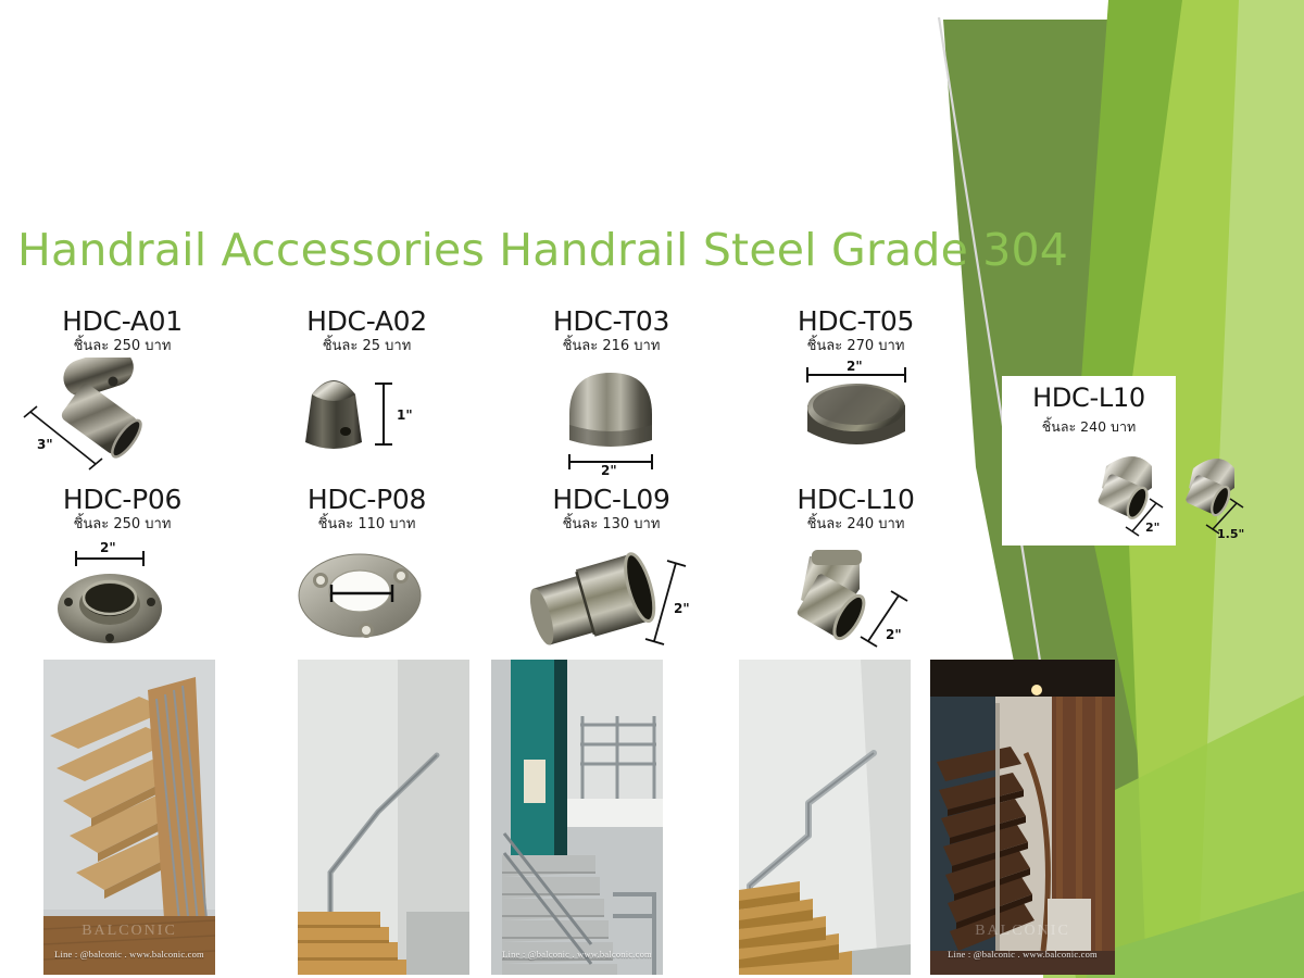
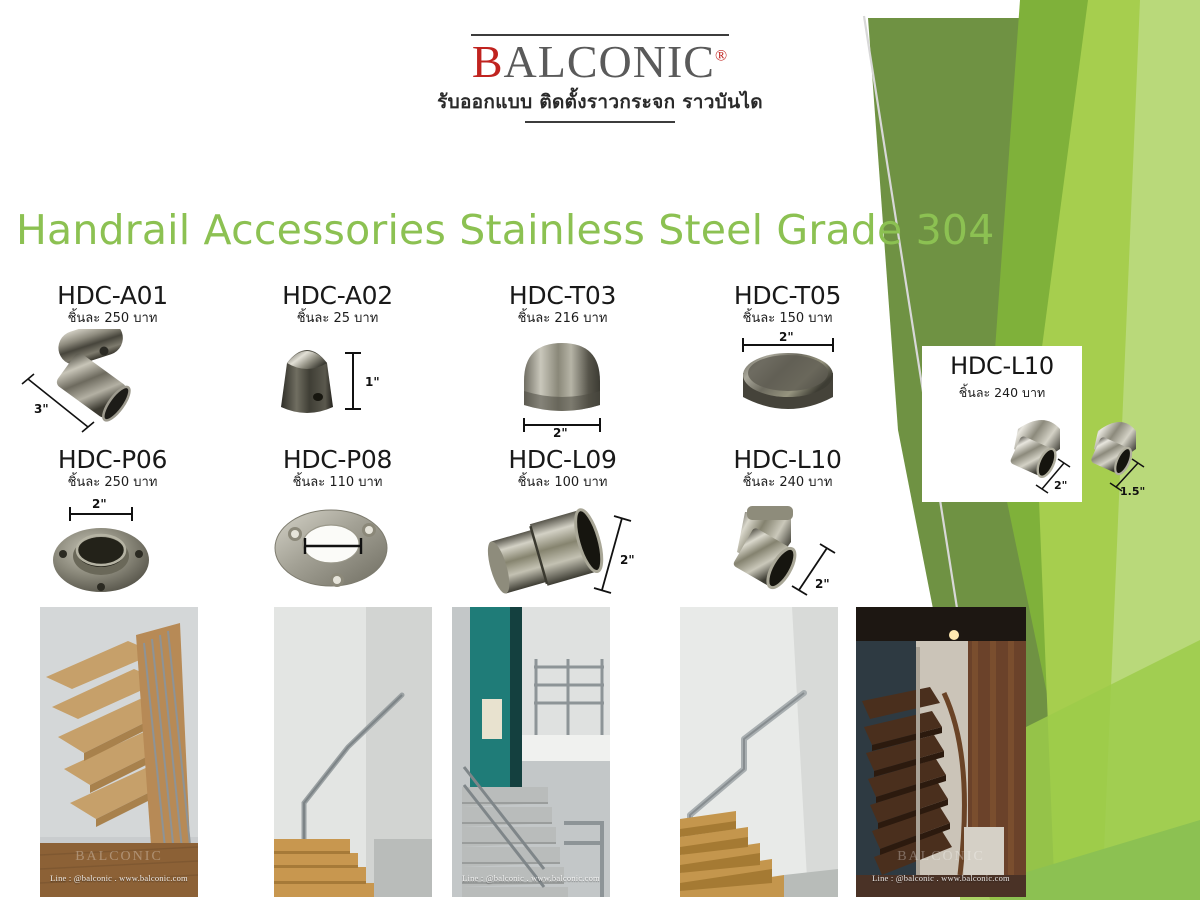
+ BALCONIC®
+ รับออกแบบ ติดตั้งราวกระจก ราวบันได
- Handrail Accessories Handrail Steel Grade 304
+ Handrail Accessories Stainless Steel Grade 304
  HDC-A01
  ชิ้นละ 250 บาท
  3"
  HDC-A02
  ชิ้นละ 25 บาท
  1"
  HDC-T03
  ชิ้นละ 216 บาท
  2"
  HDC-T05
- ชิ้นละ 270 บาท
+ ชิ้นละ 150 บาท
  2"
  HDC-P06
  ชิ้นละ 250 บาท
  2"
  HDC-P08
  ชิ้นละ 110 บาท
  HDC-L09
- ชิ้นละ 130 บาท
+ ชิ้นละ 100 บาท
  2"
  HDC-L10
  ชิ้นละ 240 บาท
  2"
  HDC-L10
  ชิ้นละ 240 บาท
  2"
  1.5"
  BALCONIC
  Line : @balconic . www.balconic.com
  Line : @balconic . www.balconic.com
  BALCONIC
  Line : @balconic . www.balconic.com
